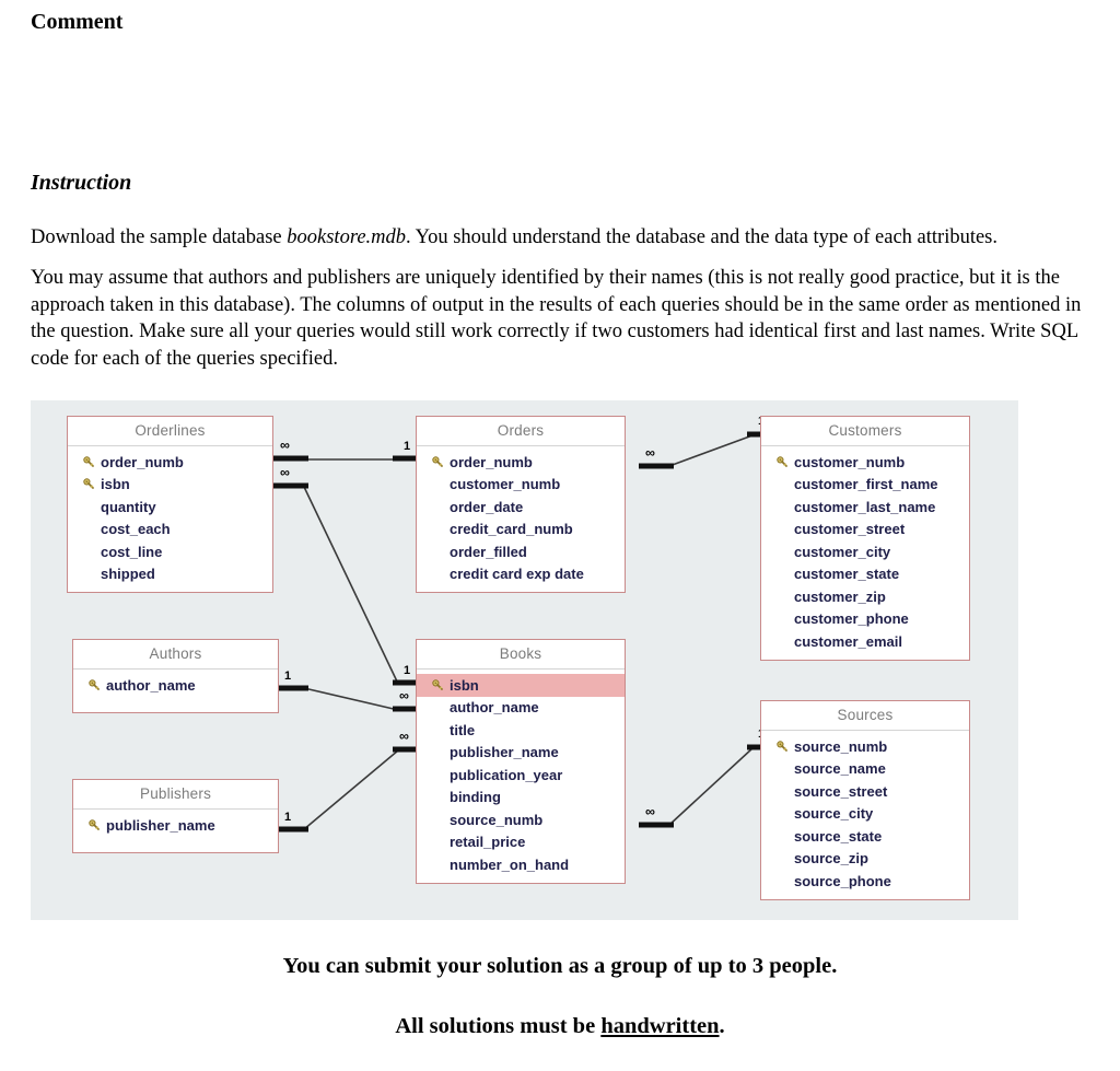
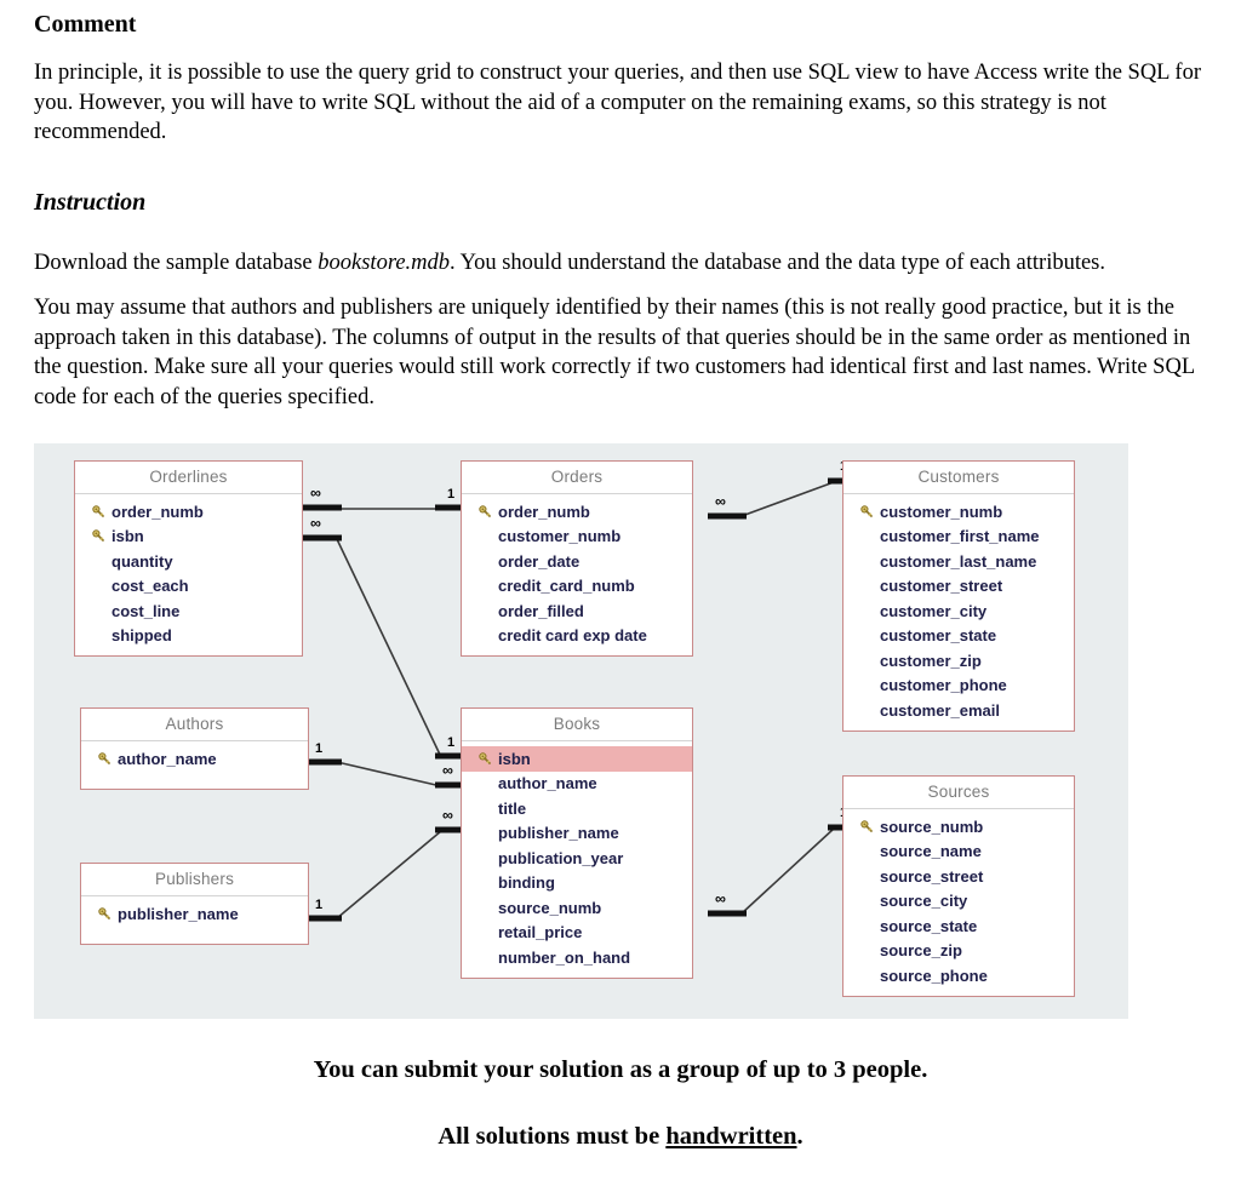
  Comment
+ In principle, it is possible to use the query grid to construct your queries, and then use SQL view to have Access write the SQL for you. However, you will have to write SQL without the aid of a computer on the remaining exams, so this strategy is not recommended.
  Instruction
  Download the sample database bookstore.mdb. You should understand the database and the data type of each attributes.
- You may assume that authors and publishers are uniquely identified by their names (this is not really good practice, but it is the approach taken in this database). The columns of output in the results of each queries should be in the same order as mentioned in the question. Make sure all your queries would still work correctly if two customers had identical first and last names. Write SQL code for each of the queries specified.
+ You may assume that authors and publishers are uniquely identified by their names (this is not really good practice, but it is the approach taken in this database). The columns of output in the results of that queries should be in the same order as mentioned in the question. Make sure all your queries would still work correctly if two customers had identical first and last names. Write SQL code for each of the queries specified.
  ∞
  1
  ∞
  1
  ∞
  1
  ∞
  1
  ∞
  ∞
  Orderlines
  order_numb
  isbn
  quantity
  cost_each
  cost_line
  shipped
  Orders
  order_numb
  customer_numb
  order_date
  credit_card_numb
  order_filled
  credit card exp date
  Customers
  customer_numb
  customer_first_name
  customer_last_name
  customer_street
  customer_city
  customer_state
  customer_zip
  customer_phone
  customer_email
  Authors
  author_name
  Books
  isbn
  author_name
  title
  publisher_name
  publication_year
  binding
  source_numb
  retail_price
  number_on_hand
  Publishers
  publisher_name
  Sources
  source_numb
  source_name
  source_street
  source_city
  source_state
  source_zip
  source_phone
  You can submit your solution as a group of up to 3 people.
  All solutions must be handwritten.
